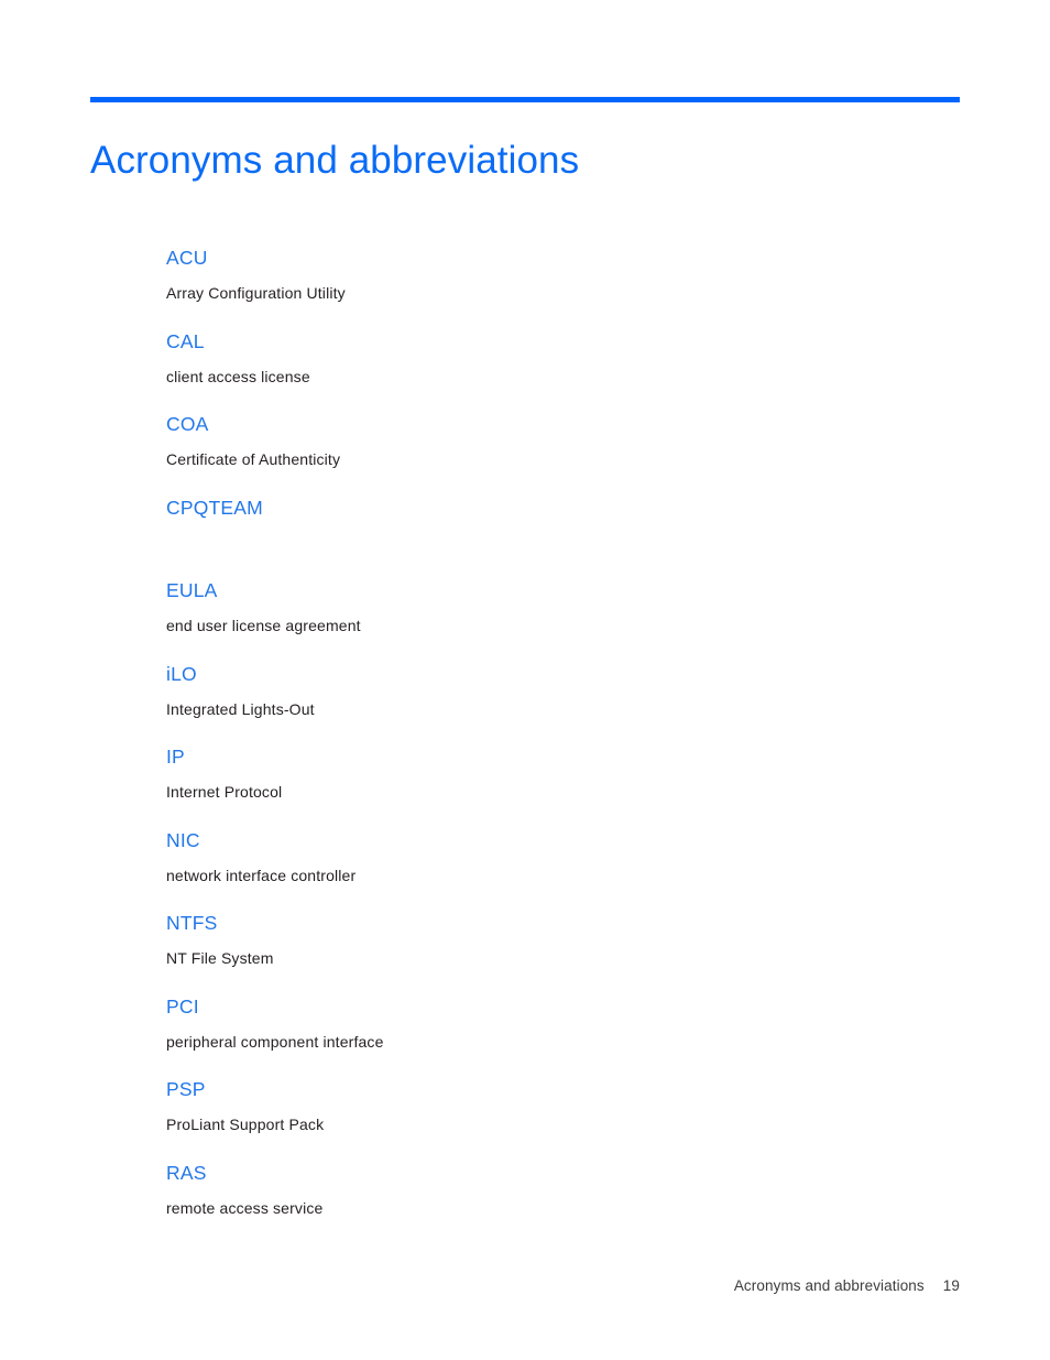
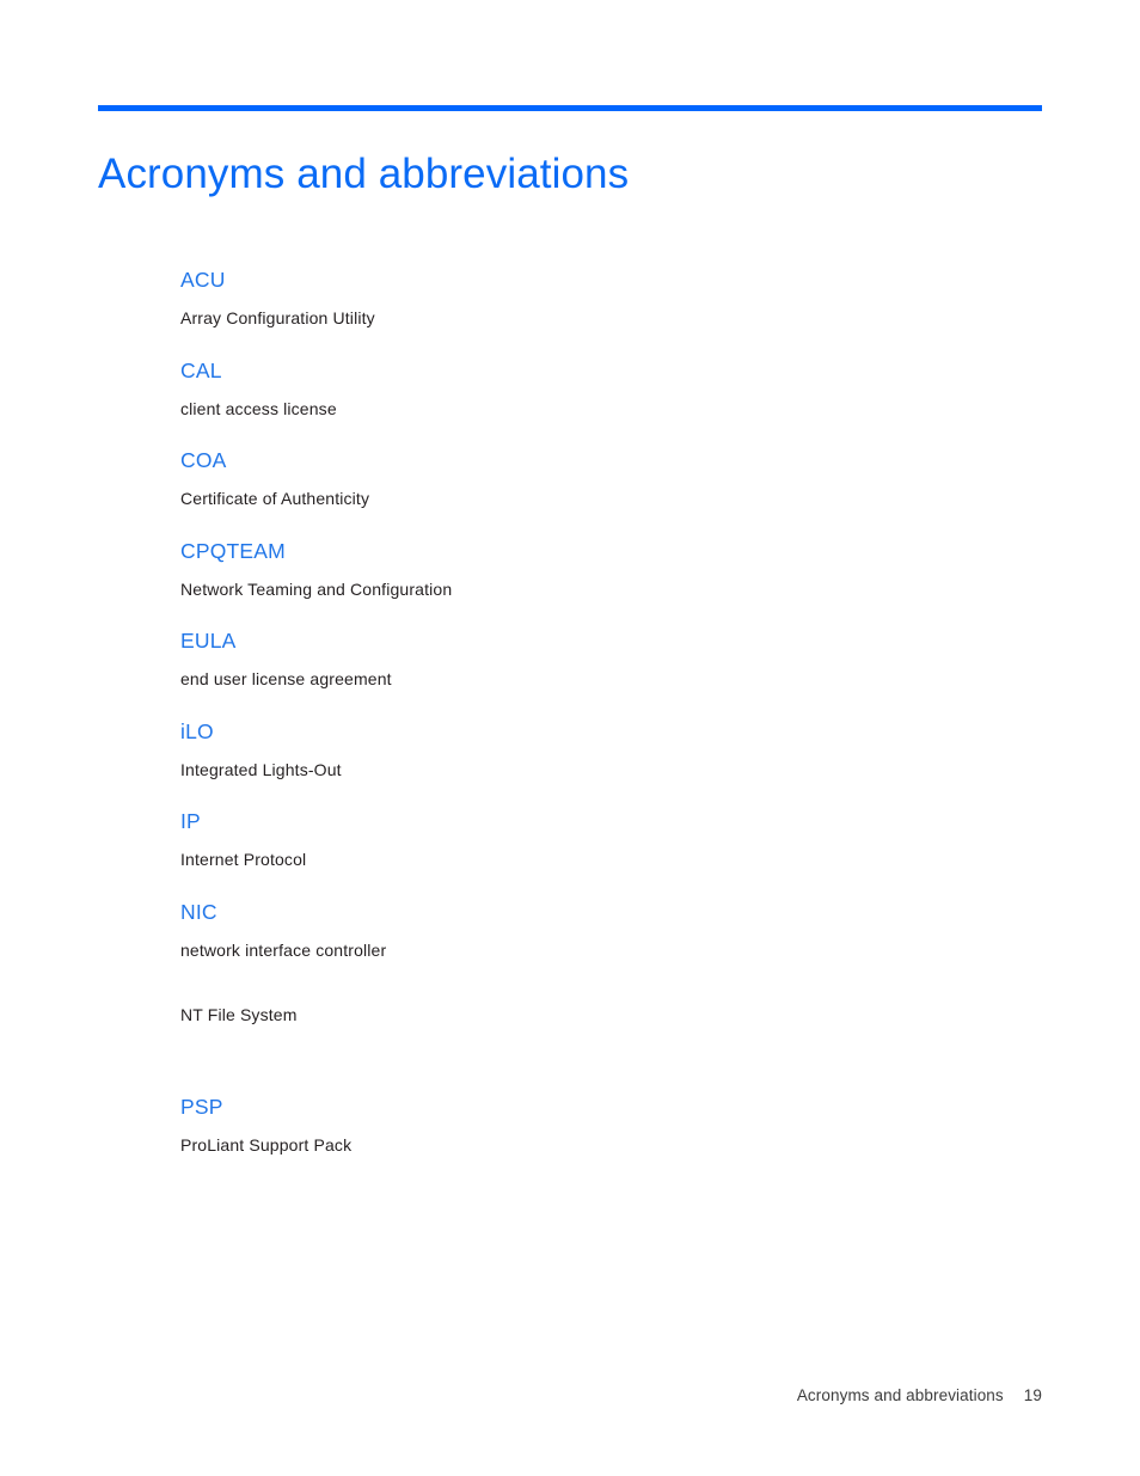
  Acronyms and abbreviations
  ACU
  Array Configuration Utility
  CAL
  client access license
  COA
  Certificate of Authenticity
  CPQTEAM
+ Network Teaming and Configuration
  EULA
  end user license agreement
  iLO
  Integrated Lights-Out
  IP
  Internet Protocol
  NIC
  network interface controller
- NTFS
  NT File System
- PCI
- peripheral component interface
  PSP
  ProLiant Support Pack
- RAS
- remote access service
  Acronyms and abbreviations 19
